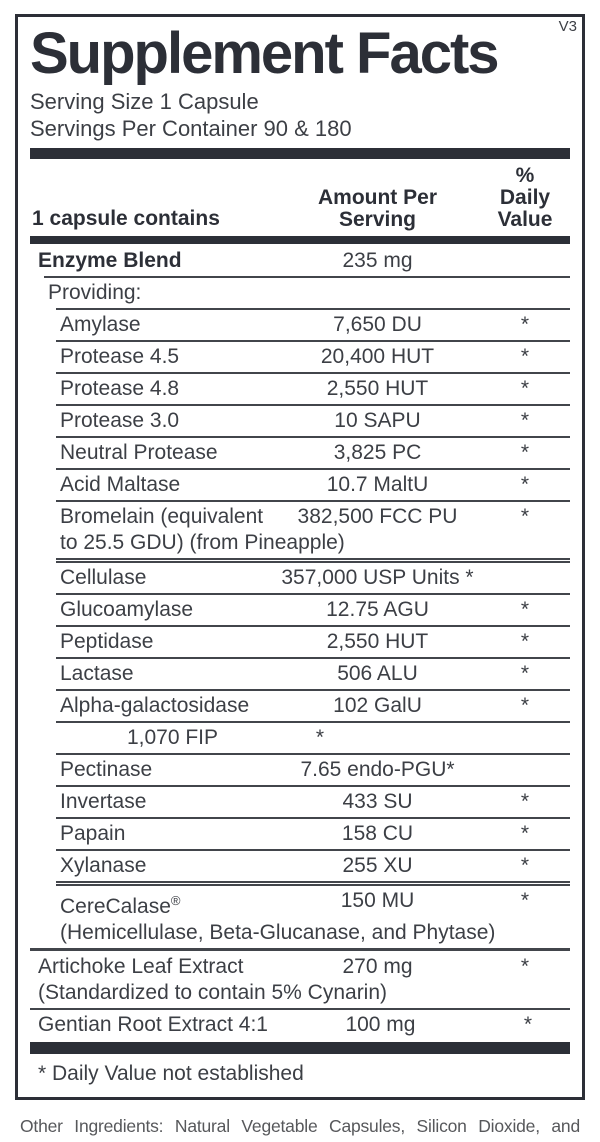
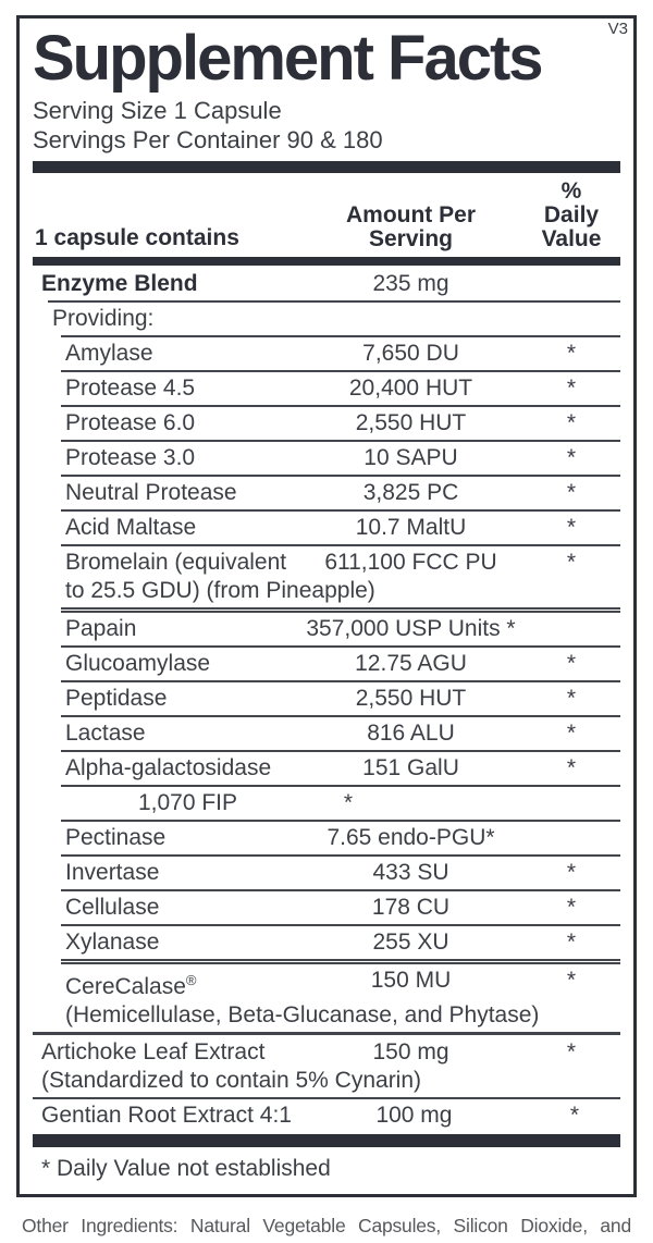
  V3
  Supplement Facts
  Serving Size 1 Capsule
  Servings Per Container 90 & 180
  1 capsule contains
  Amount Per
  Serving
  % Daily
  Value
  Enzyme Blend
  235 mg
  Providing:
  Amylase
  7,650 DU
  *
  Protease 4.5
  20,400 HUT
  *
- Protease 4.8
+ Protease 6.0
  2,550 HUT
  *
  Protease 3.0
  10 SAPU
  *
  Neutral Protease
  3,825 PC
  *
  Acid Maltase
  10.7 MaltU
  *
  Bromelain (equivalent
- 382,500 FCC PU
+ 611,100 FCC PU
  *
  to 25.5 GDU) (from Pineapple)
- Cellulase
+ Papain
  357,000 USP Units *
  Glucoamylase
  12.75 AGU
  *
  Peptidase
  2,550 HUT
  *
  Lactase
- 506 ALU
+ 816 ALU
  *
  Alpha-galactosidase
- 102 GalU
+ 151 GalU
  *
  1,070 FIP
  *
  Pectinase
  7.65 endo-PGU*
  Invertase
  433 SU
  *
- Papain
+ Cellulase
- 158 CU
+ 178 CU
  *
  Xylanase
  255 XU
  *
  CereCalase®
  150 MU
  *
  (Hemicellulase, Beta-Glucanase, and Phytase)
  Artichoke Leaf Extract
- 270 mg
+ 150 mg
  *
  (Standardized to contain 5% Cynarin)
  Gentian Root Extract 4:1
  100 mg
  *
  * Daily Value not established
  Other Ingredients: Natural Vegetable Capsules, Silicon Dioxide, and
